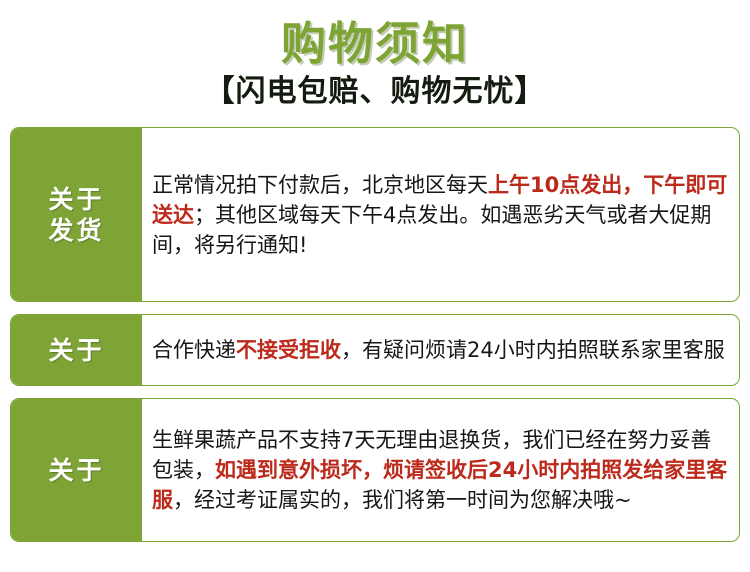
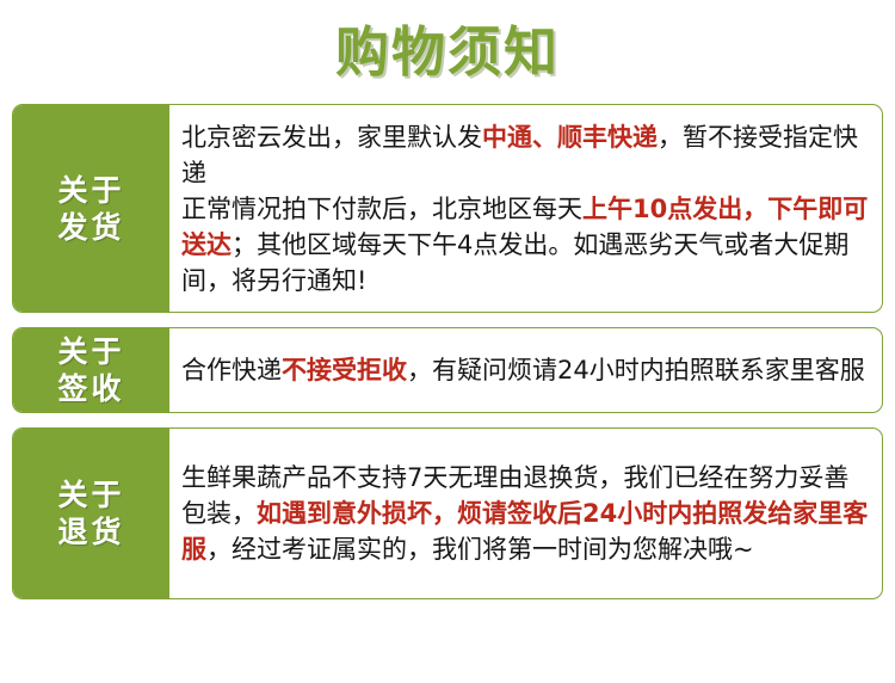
  购物须知
- 【闪电包赔、购物无忧】
  关于
  发货
+ 北京密云发出，家里默认发中通、顺丰快递，暂不接受指定快递
  正常情况拍下付款后，北京地区每天上午10点发出，下午即可送达；其他区域每天下午4点发出。如遇恶劣天气或者大促期间，将另行通知!
  关于
+ 签收
  合作快递不接受拒收，有疑问烦请24小时内拍照联系家里客服
  关于
+ 退货
  生鲜果蔬产品不支持7天无理由退换货，我们已经在努力妥善包装，如遇到意外损坏，烦请签收后24小时内拍照发给家里客服，经过考证属实的，我们将第一时间为您解决哦~
